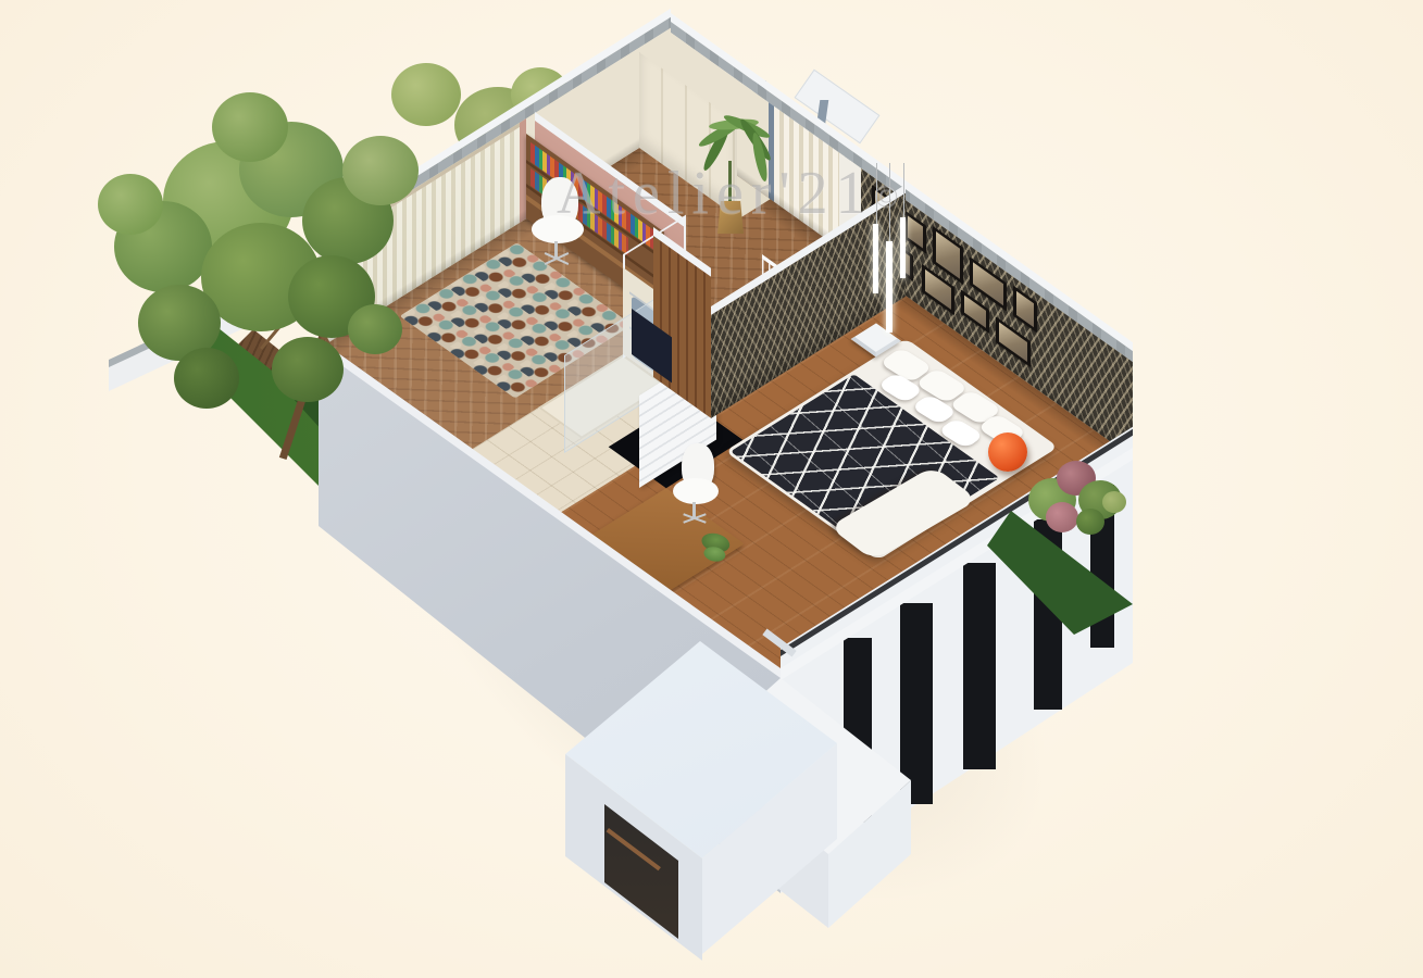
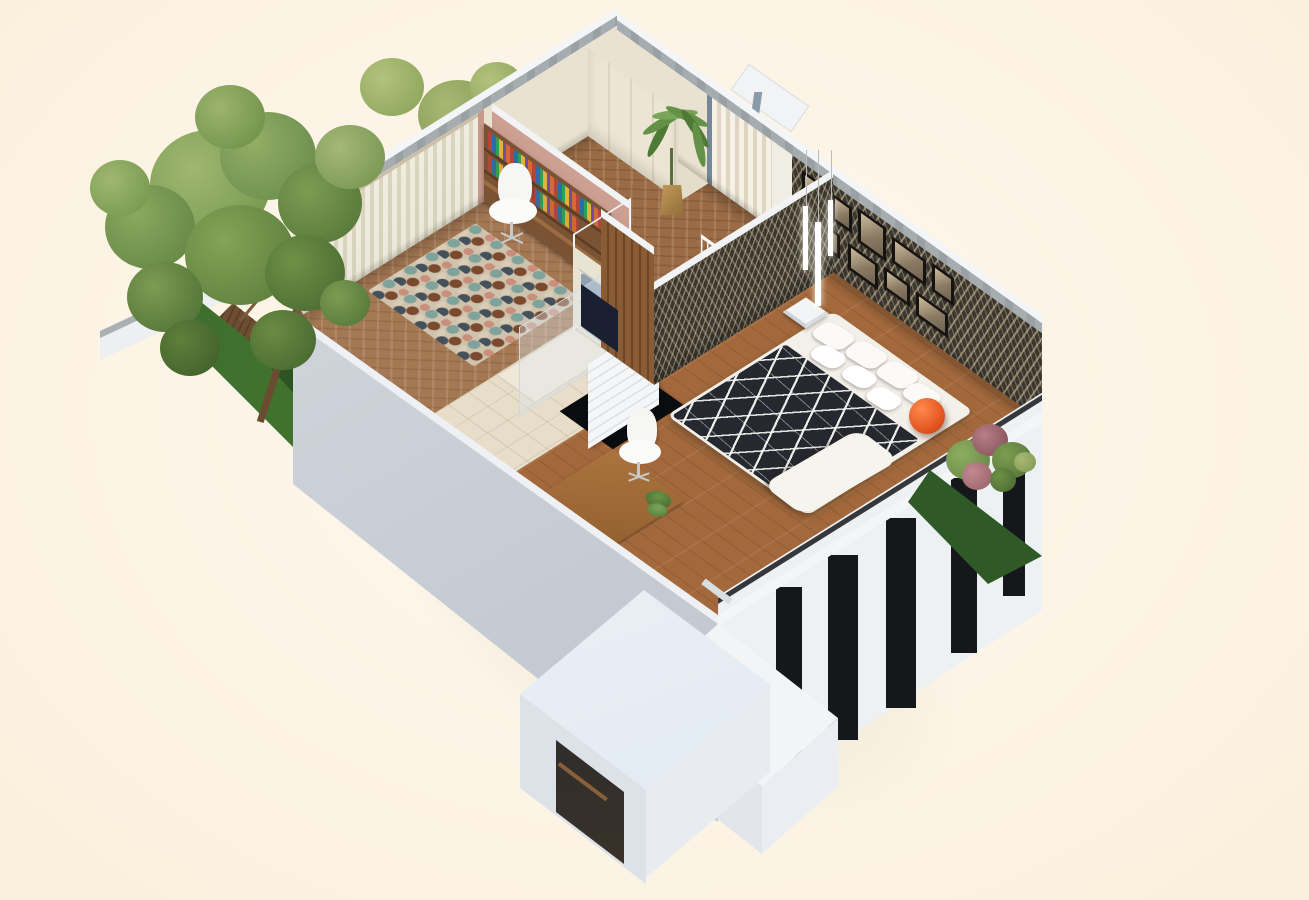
- Atelier'21©
